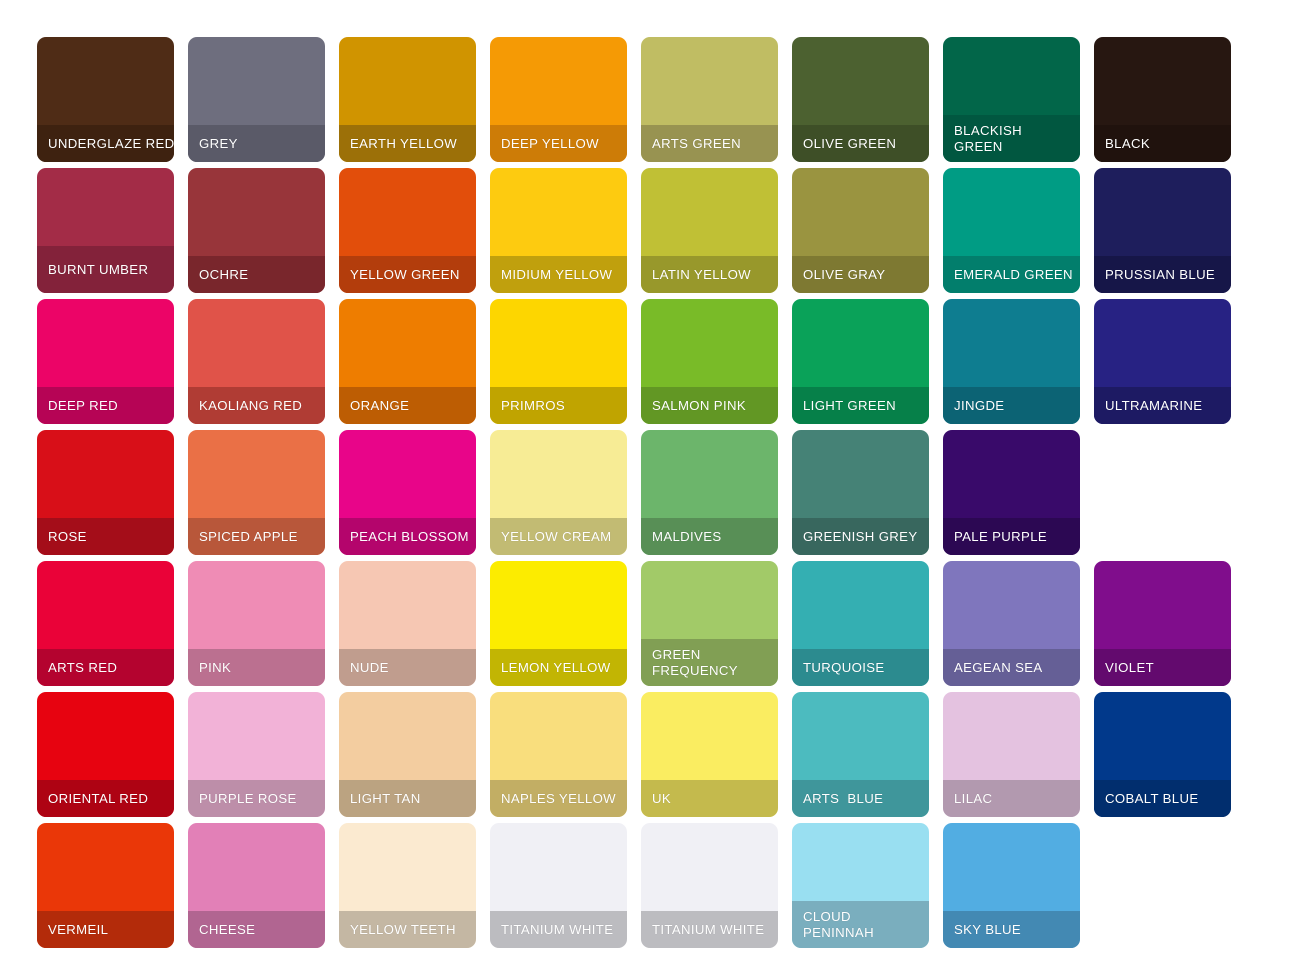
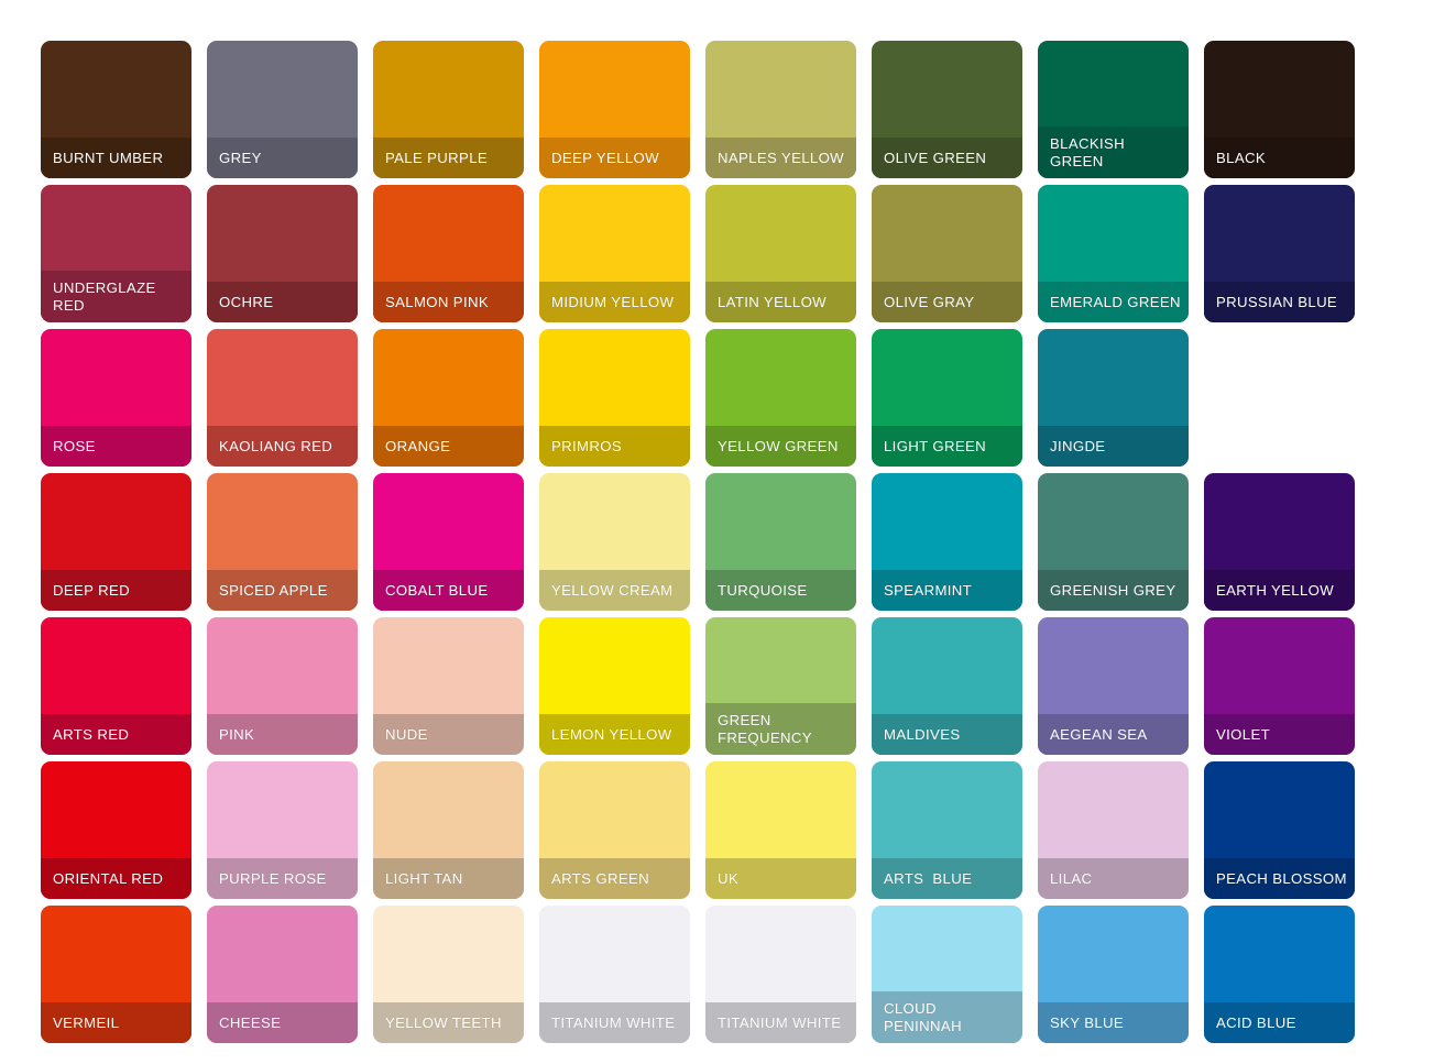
- UNDERGLAZE RED
+ BURNT UMBER
  GREY
- EARTH YELLOW
+ PALE PURPLE
  DEEP YELLOW
- ARTS GREEN
+ NAPLES YELLOW
  OLIVE GREEN
  BLACKISH GREEN
  BLACK
- BURNT UMBER
+ UNDERGLAZE RED
  OCHRE
- YELLOW GREEN
+ SALMON PINK
  MIDIUM YELLOW
  LATIN YELLOW
  OLIVE GRAY
  EMERALD GREEN
  PRUSSIAN BLUE
- DEEP RED
+ ROSE
  KAOLIANG RED
  ORANGE
  PRIMROS
- SALMON PINK
+ YELLOW GREEN
  LIGHT GREEN
  JINGDE
- ULTRAMARINE
- ROSE
+ DEEP RED
  SPICED APPLE
- PEACH BLOSSOM
+ COBALT BLUE
  YELLOW CREAM
- MALDIVES
+ TURQUOISE
+ SPEARMINT
  GREENISH GREY
- PALE PURPLE
+ EARTH YELLOW
  ARTS RED
  PINK
  NUDE
  LEMON YELLOW
  GREEN FREQUENCY
- TURQUOISE
+ MALDIVES
  AEGEAN SEA
  VIOLET
  ORIENTAL RED
  PURPLE ROSE
  LIGHT TAN
- NAPLES YELLOW
+ ARTS GREEN
  UK
  ARTS BLUE
  LILAC
- COBALT BLUE
+ PEACH BLOSSOM
  VERMEIL
  CHEESE
  YELLOW TEETH
  TITANIUM WHITE
  TITANIUM WHITE
  CLOUD PENINNAH
  SKY BLUE
+ ACID BLUE
